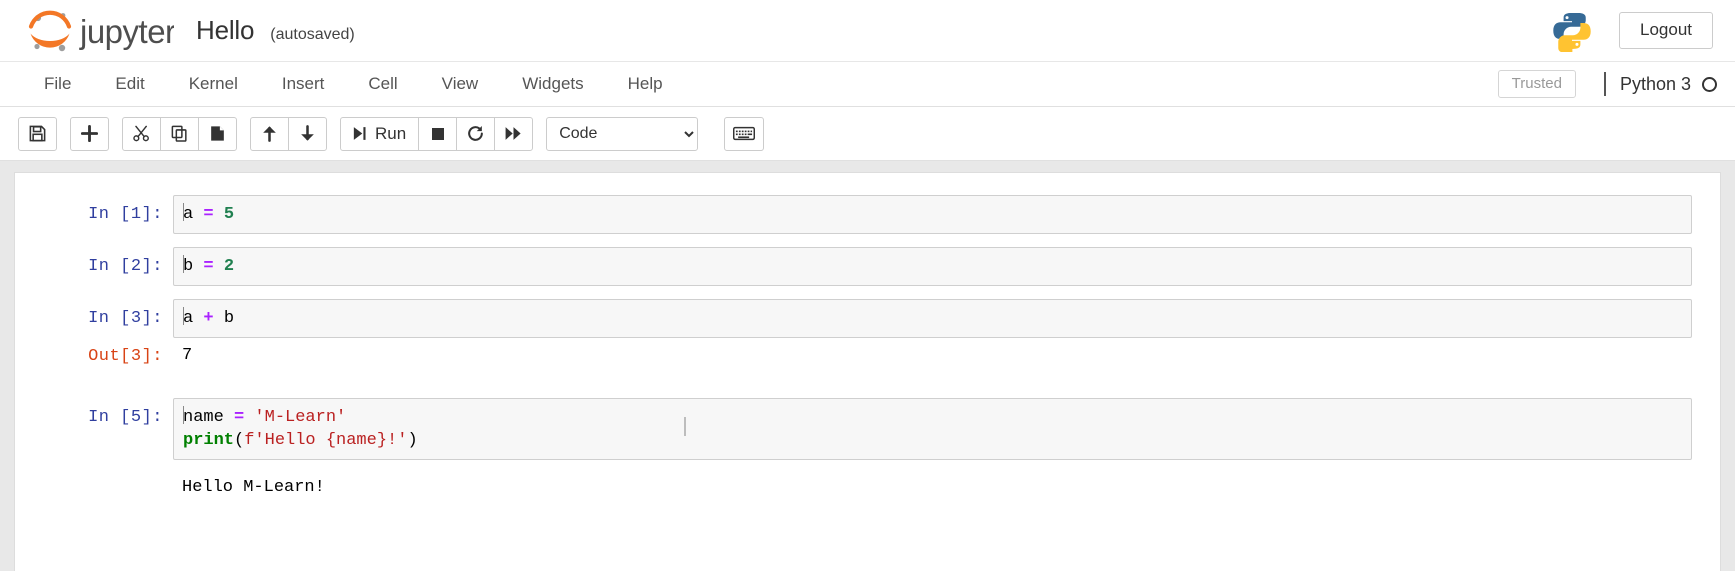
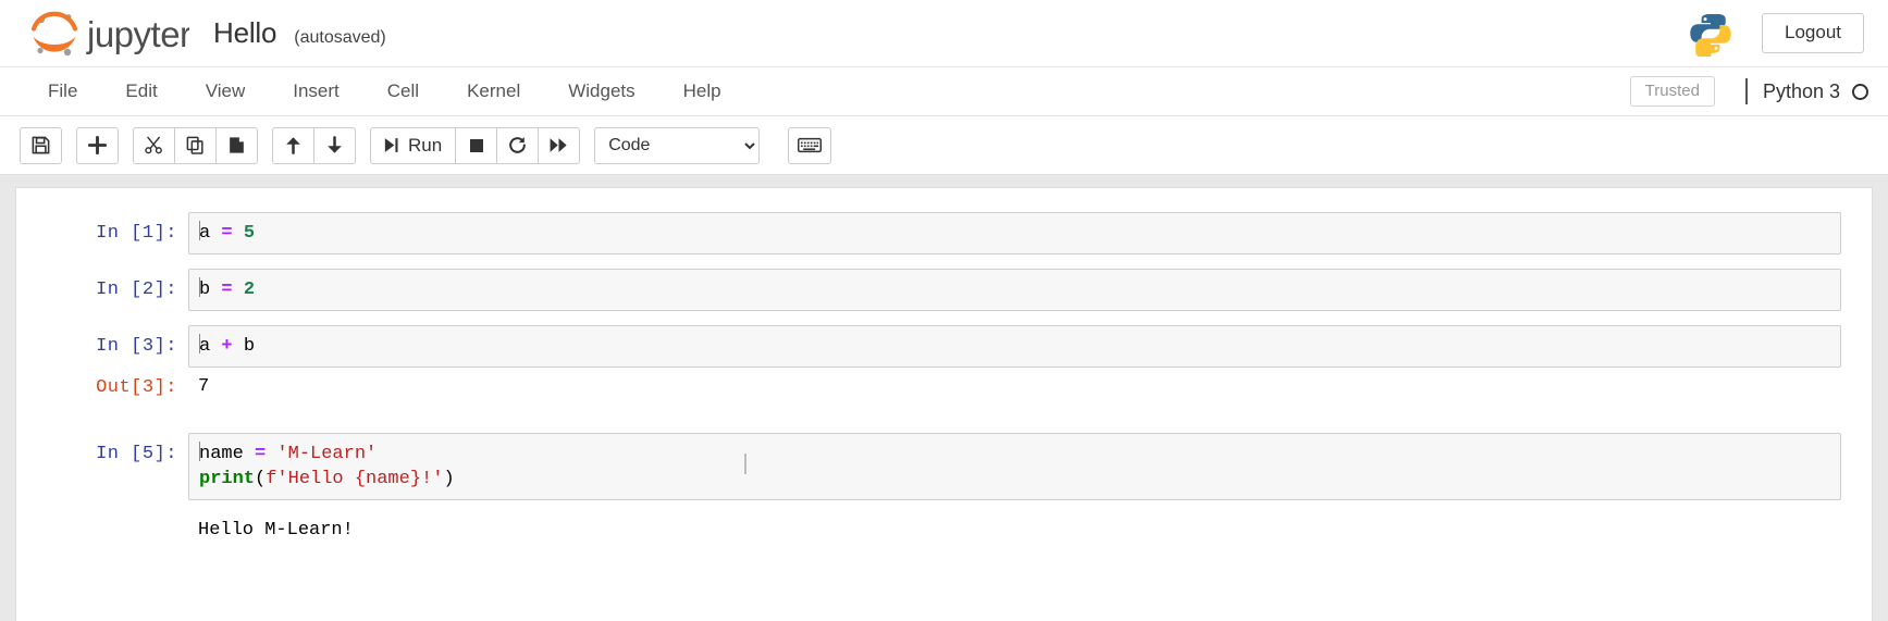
  jupyter
  Hello
  (autosaved)
  Logout
  File
  Edit
- Kernel
+ View
  Insert
  Cell
- View
+ Kernel
  Widgets
  Help
  Trusted
  Python 3
  Run
  Code
  In [1]:
  a = 5
  In [2]:
  b = 2
  In [3]:
  a + b
  Out[3]:
  7
  In [5]:
  name = 'M-Learn' print(f'Hello {name}!')
  Hello M-Learn!
